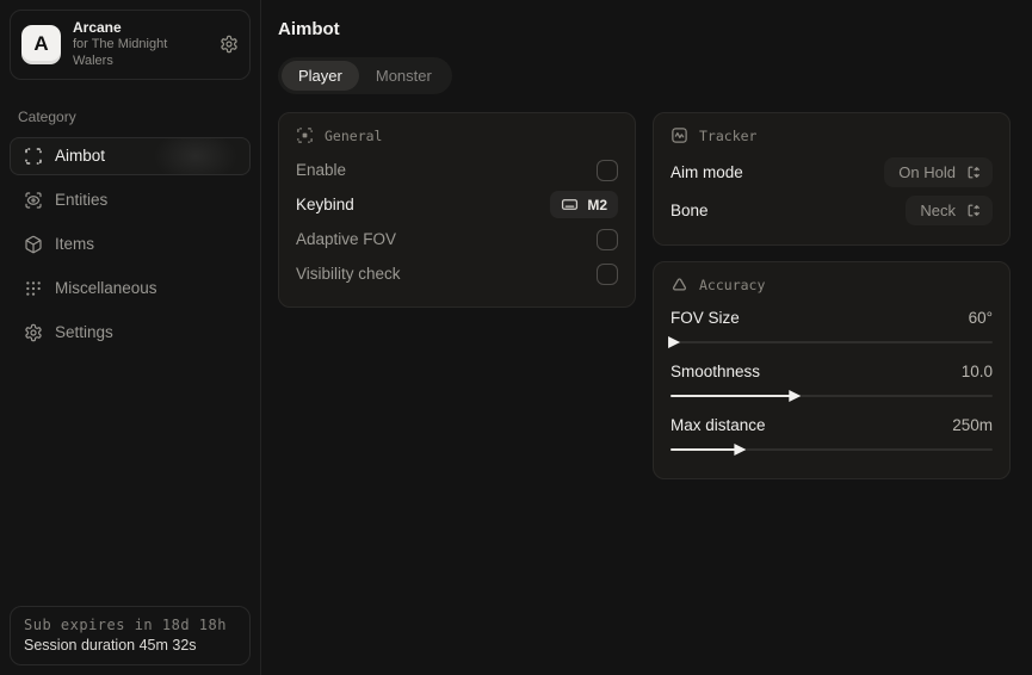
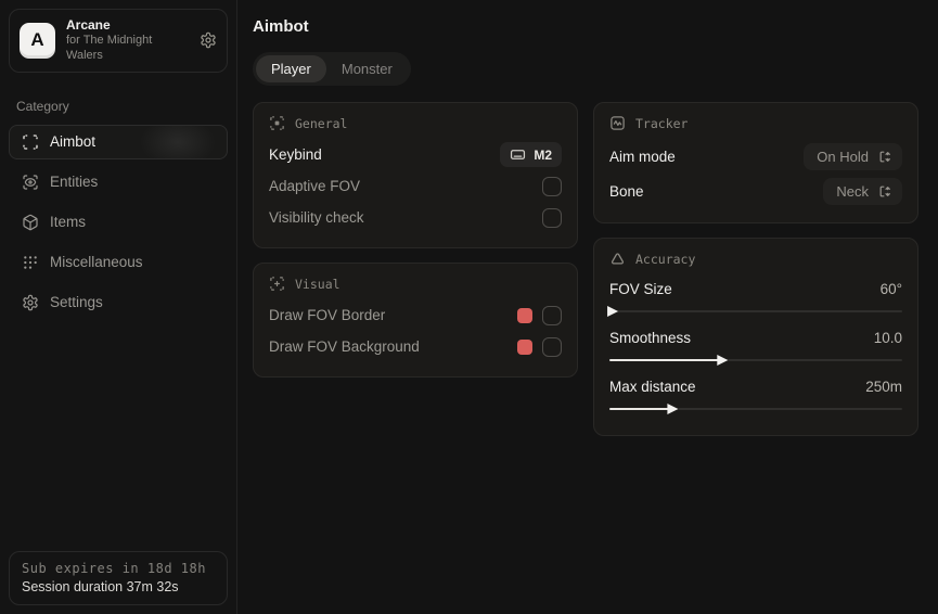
  A
  Arcane
  for The Midnight Walers
  Category
  Aimbot
  Entities
  Items
  Miscellaneous
  Settings
  Sub expires in 18d 18h
- Session duration 45m 32s
+ Session duration 37m 32s
  Aimbot
  Player
  Monster
  General
- Enable
  Keybind
  M2
  Adaptive FOV
  Visibility check
+ Visual
+ Draw FOV Border
+ Draw FOV Background
  Tracker
  Aim mode
  On Hold
  Bone
  Neck
  Accuracy
  FOV Size
  60°
  Smoothness
  10.0
  Max distance
  250m
